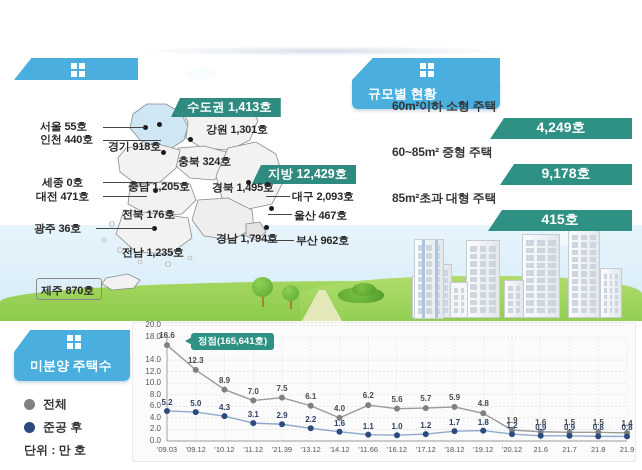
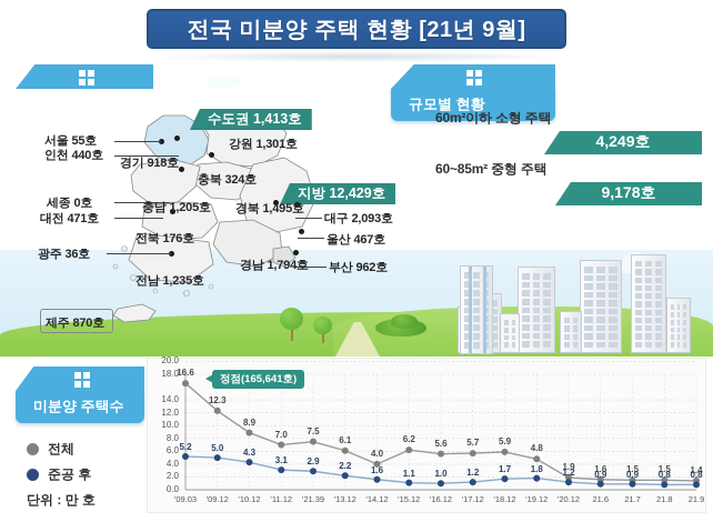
+ 전국 미분양 주택 현황 [21년 9월]
  규모별 현황
  수도권 1,413호
  지방 12,429호
  서울 55호
  인천 440호
  경기 918호
  강원 1,301호
  충북 324호
  세종 0호
  대전 471호
  충남 1,205호
  경북 1,495호
  대구 2,093호
  전북 176호
  울산 467호
  광주 36호
  전남 1,235호
  경남 1,794호
  부산 962호
  제주 870호
  60m²이하 소형 주택
  4,249호
  60~85m² 중형 주택
  9,178호
- 85m²초과 대형 주택
- 415호
  미분양 주택수
  전체
  준공 후
  단위 : 만 호
  0.0
  2.0
  4.0
  6.0
  8.0
  10.0
  12.0
  14.0
  20.0
  18.0
  '09.03
  '09.12
  '10.12
  '11.12
  '21.39
  '13.12
  '14.12
- '11.66
+ '15.12
  '16.12
  '17.12
  '18.12
  '19.12
  '20.12
  21.6
  21.7
  21.8
  21.9
  16.6
  12.3
  8.9
  7.0
  7.5
  6.1
  4.0
  6.2
  5.6
  5.7
  5.9
  4.8
  1.9
  1.6
  1.5
  1.5
  1.4
  5.2
  5.0
  4.3
  3.1
  2.9
  2.2
  1.6
  1.1
  1.0
  1.2
  1.7
  1.8
  1.2
  0.9
  0.9
  0.8
  0.8
  정점(165,641호)
